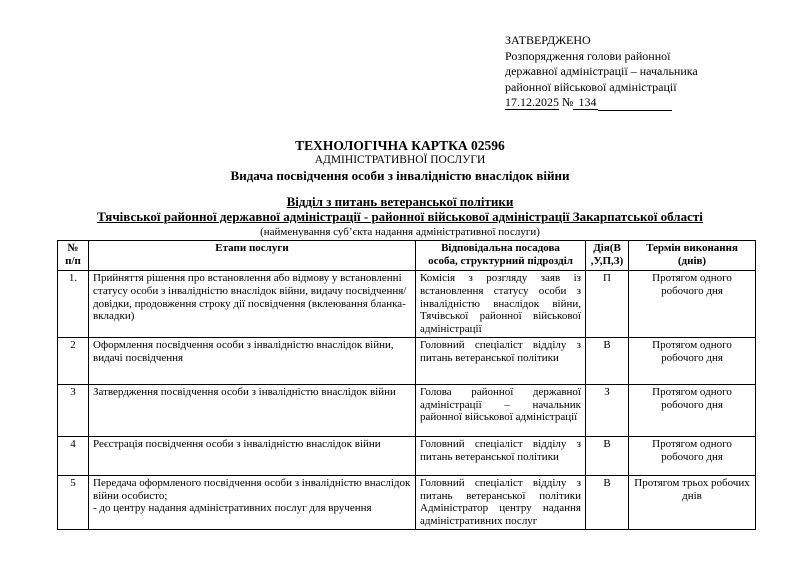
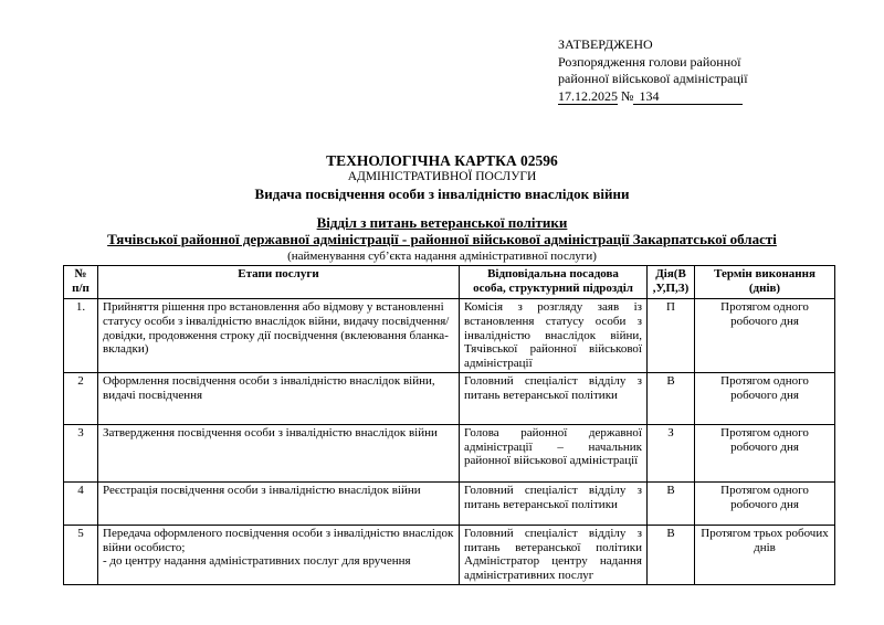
  ЗАТВЕРДЖЕНО
  Розпорядження голови районної
- державної адміністрації – начальника
  районної військової адміністрації
  17.12.2025 № 134
  ТЕХНОЛОГІЧНА КАРТКА 02596
  АДМІНІСТРАТИВНОЇ ПОСЛУГИ
  Видача посвідчення особи з інвалідністю внаслідок війни
  Відділ з питань ветеранської політики
  Тячівської районної державної адміністрації - районної військової адміністрації Закарпатської області
  (найменування суб’єкта надання адміністративної послуги)
  № п/п	Етапи послуги	Відповідальна посадова особа, структурний підрозділ	Дія(В ,У,П,З)	Термін виконання (днів)
  1.	Прийняття рішення про встановлення або відмову у встановленні статусу особи з інвалідністю внаслідок війни, видачу посвідчення/довідки, продовження строку дії посвідчення (вклеювання бланка-вкладки)	Комісія з розгляду заяв із встановлення статусу особи з інвалідністю внаслідок війни, Тячівської районної військової адміністрації	П	Протягом одного робочого дня
  2	Оформлення посвідчення особи з інвалідністю внаслідок війни, видачі посвідчення	Головний спеціаліст відділу з питань ветеранської політики	В	Протягом одного робочого дня
  3	Затвердження посвідчення особи з інвалідністю внаслідок війни	Голова районної державної адміністрації – начальник районної військової адміністрації	З	Протягом одного робочого дня
  4	Реєстрація посвідчення особи з інвалідністю внаслідок війни	Головний спеціаліст відділу з питань ветеранської політики	В	Протягом одного робочого дня
  5	Передача оформленого посвідчення особи з інвалідністю внаслідок війни особисто; - до центру надання адміністративних послуг для вручення	Головний спеціаліст відділу з питань ветеранської політики Адміністратор центру надання адміністративних послуг	В	Протягом трьох робочих днів
